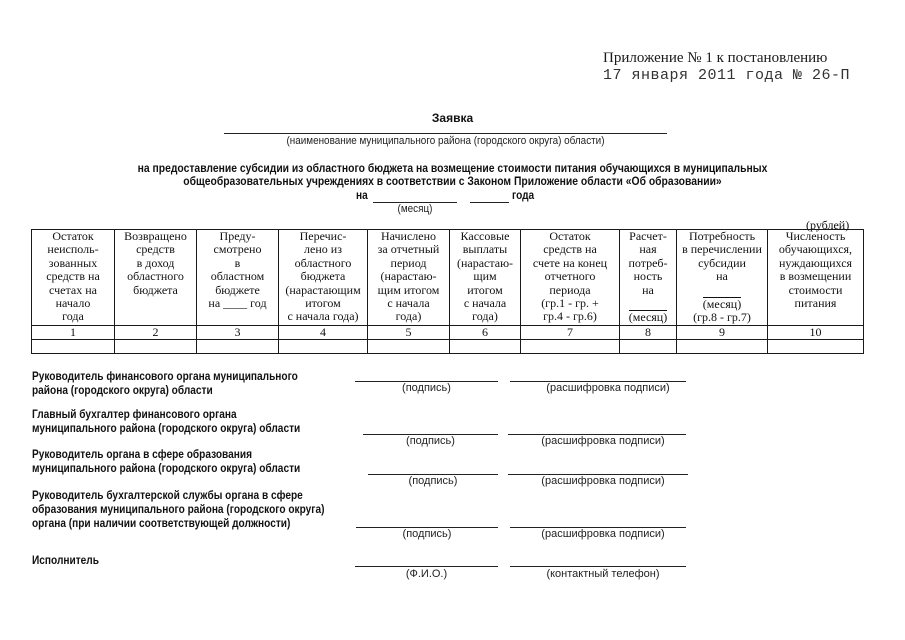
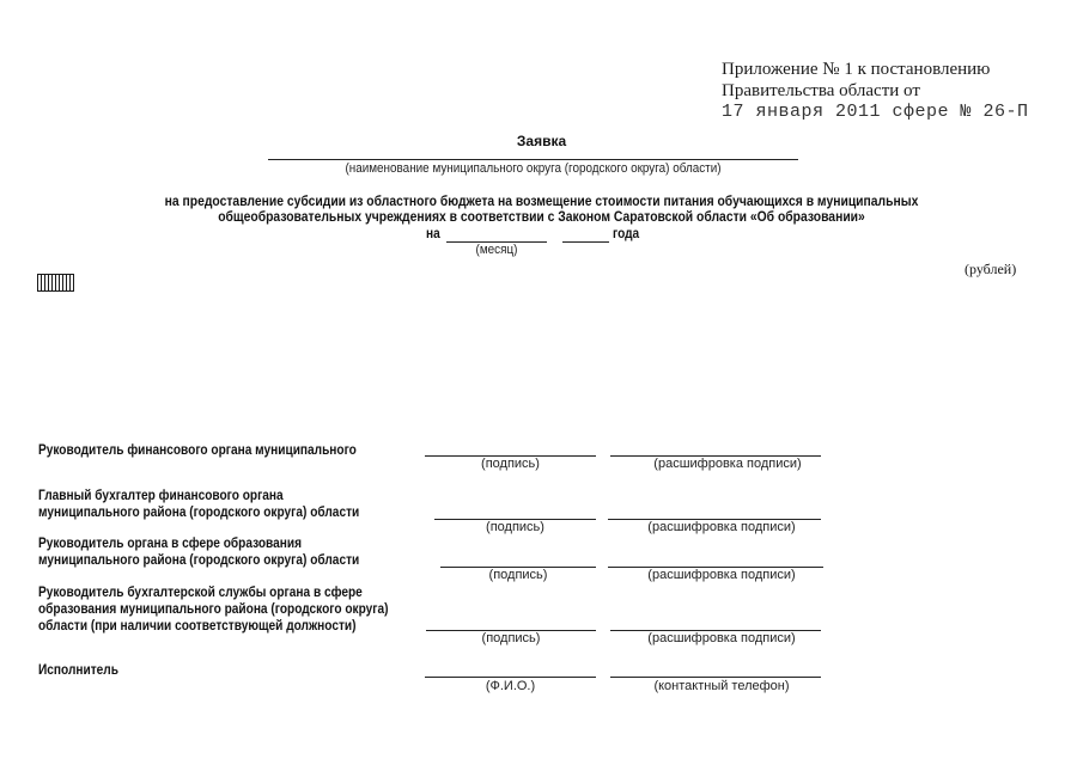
  Приложение № 1 к постановлению
+ Правительства области от
- 17 января 2011 года № 26-П
+ 17 января 2011 сфере № 26-П
  Заявка
- (наименование муниципального района (городского округа) области)
+ (наименование муниципального округа (городского округа) области)
  на предоставление субсидии из областного бюджета на возмещение стоимости питания обучающихся в муниципальных
- общеобразовательных учреждениях в соответствии с Законом Приложение области «Об образовании»
+ общеобразовательных учреждениях в соответствии с Законом Саратовской области «Об образовании»
  на
  года
  (месяц)
  (рублей)
- Остатокнеисполь-зованныхсредств насчетах наначалогода	Возвращеносредствв доходобластногобюджета	Преду-смотреновобластномбюджетена ____ год	Перечис-лено изобластногобюджета(нарастающимитогомс начала года)	Начисленоза отчетныйпериод(нарастаю-щим итогомс началагода)	Кассовыевыплаты(нарастаю-щимитогомс началагода)	Остатоксредств насчете на конецотчетногопериода(гр.1 - гр. +гр.4 - гр.6)	Расчет-наяпотреб-ностьна (месяц)	Потребностьв перечислениисубсидиина (месяц)(гр.8 - гр.7)	Численостьобучающихся,нуждающихсяв возмещениистоимостипитания
- 1	2	3	4	5	6	7	8	9	10
  Руководитель финансового органа муниципального
- района (городского округа) области
  (подпись)
  (расшифровка подписи)
  Главный бухгалтер финансового органа
  муниципального района (городского округа) области
  (подпись)
  (расшифровка подписи)
  Руководитель органа в сфере образования
  муниципального района (городского округа) области
  (подпись)
  (расшифровка подписи)
  Руководитель бухгалтерской службы органа в сфере
  образования муниципального района (городского округа)
- органа (при наличии соответствующей должности)
+ области (при наличии соответствующей должности)
  (подпись)
  (расшифровка подписи)
  Исполнитель
  (Ф.И.О.)
  (контактный телефон)
